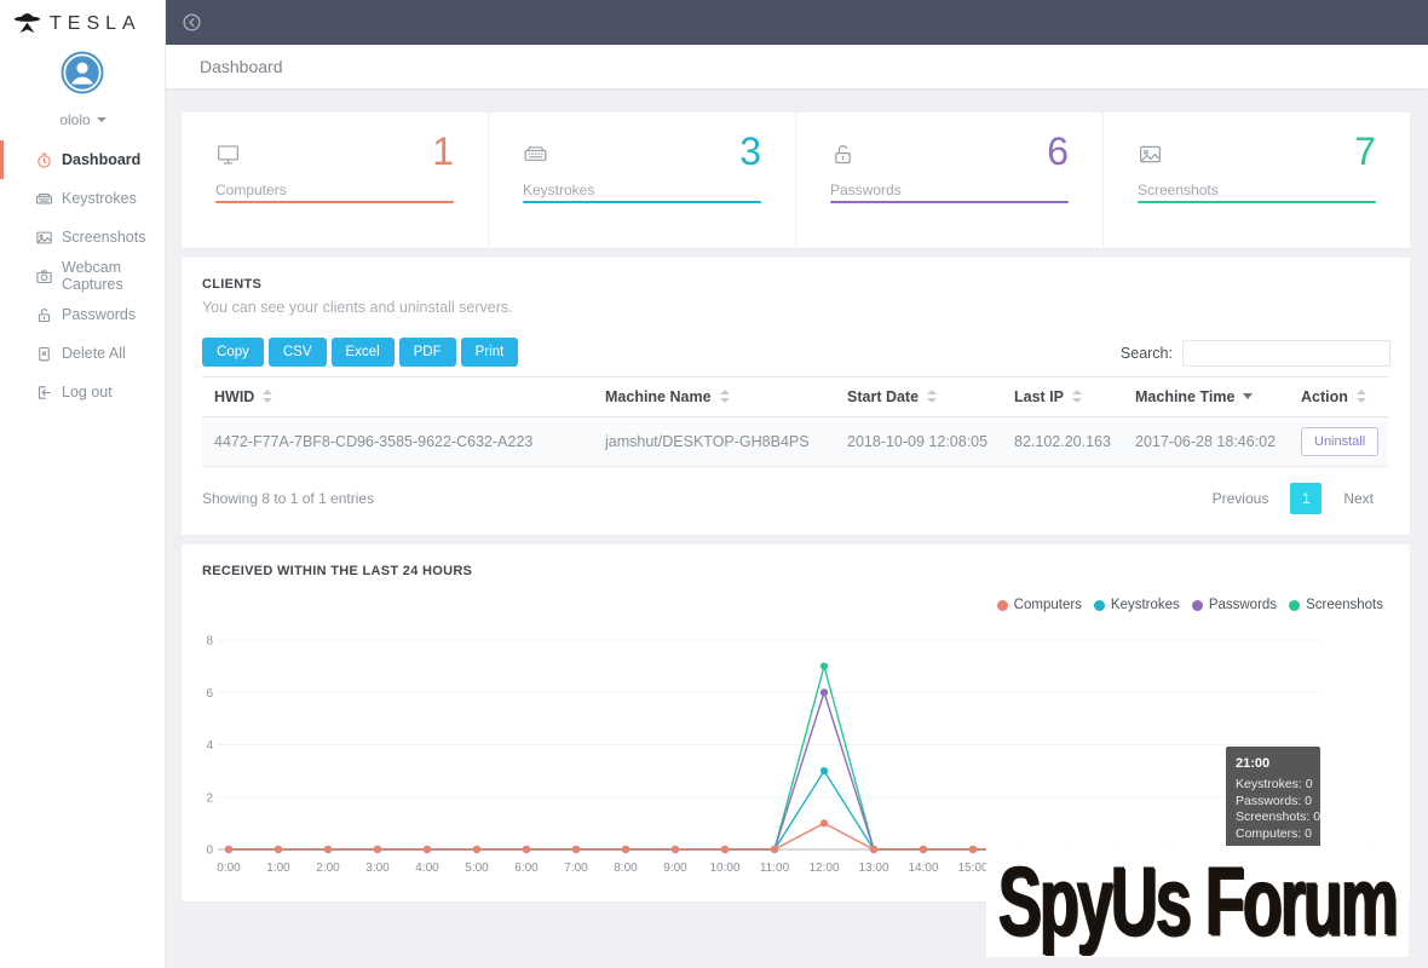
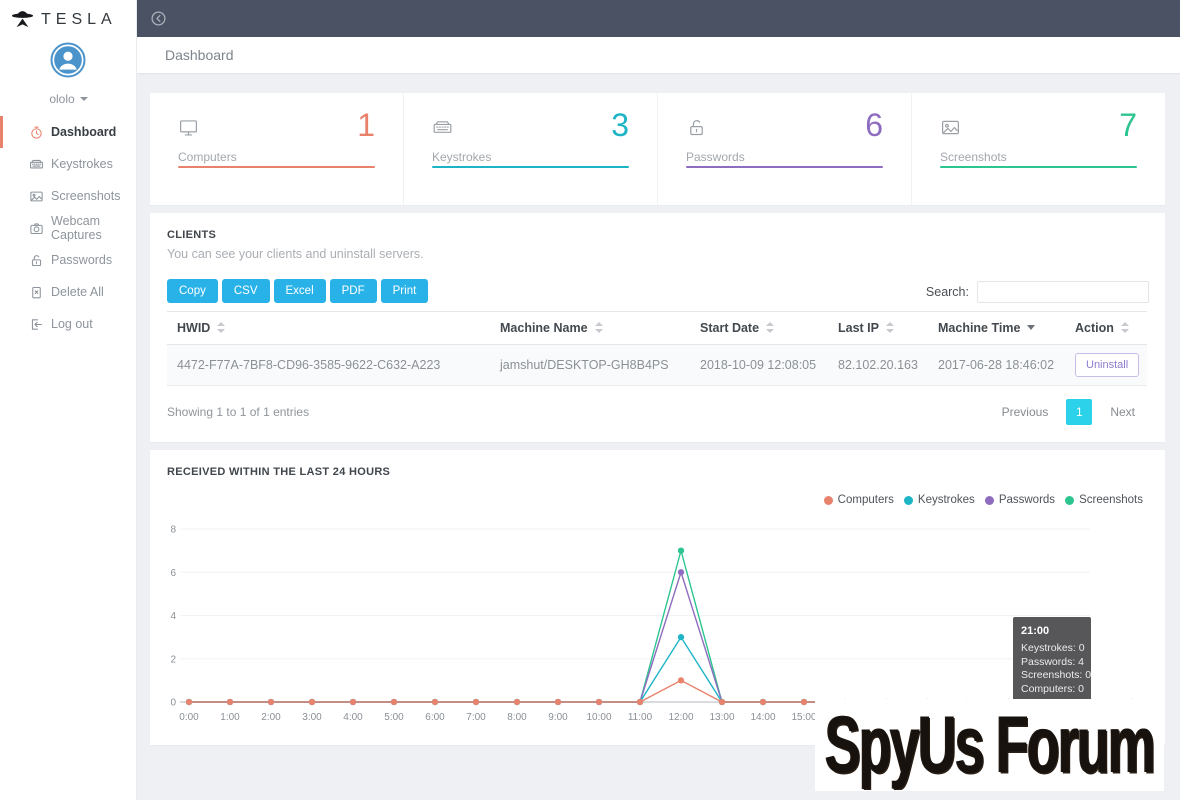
  TESLA
  ololo
  Dashboard
  Keystrokes
  Screenshots
  Webcam Captures
  Passwords
  Delete All
  Log out
  Dashboard
  1
  Computers
  3
  Keystrokes
  6
  Passwords
  7
  Screenshots
  CLIENTS
  You can see your clients and uninstall servers.
  Copy
  CSV
  Excel
  PDF
  Print
  Search:
  HWID	Machine Name	Start Date	Last IP	Machine Time	Action
  4472-F77A-7BF8-CD96-3585-9622-C632-A223	jamshut/DESKTOP-GH8B4PS	2018-10-09 12:08:05	82.102.20.163	2017-06-28 18:46:02	Uninstall
- Showing 8 to 1 of 1 entries
+ Showing 1 to 1 of 1 entries
  Previous
  1
  Next
  RECEIVED WITHIN THE LAST 24 HOURS
  Computers
  Keystrokes
  Passwords
  Screenshots
  0
  2
  4
  6
  8
  0:00
  1:00
  2:00
  3:00
  4:00
  5:00
  6:00
  7:00
  8:00
  9:00
  10:00
  11:00
  12:00
  13:00
  14:00
  15:00
  21:00
  Keystrokes: 0
- Passwords: 0
+ Passwords: 4
  Screenshots: 0
  Computers: 0
  SpyUs Forum
